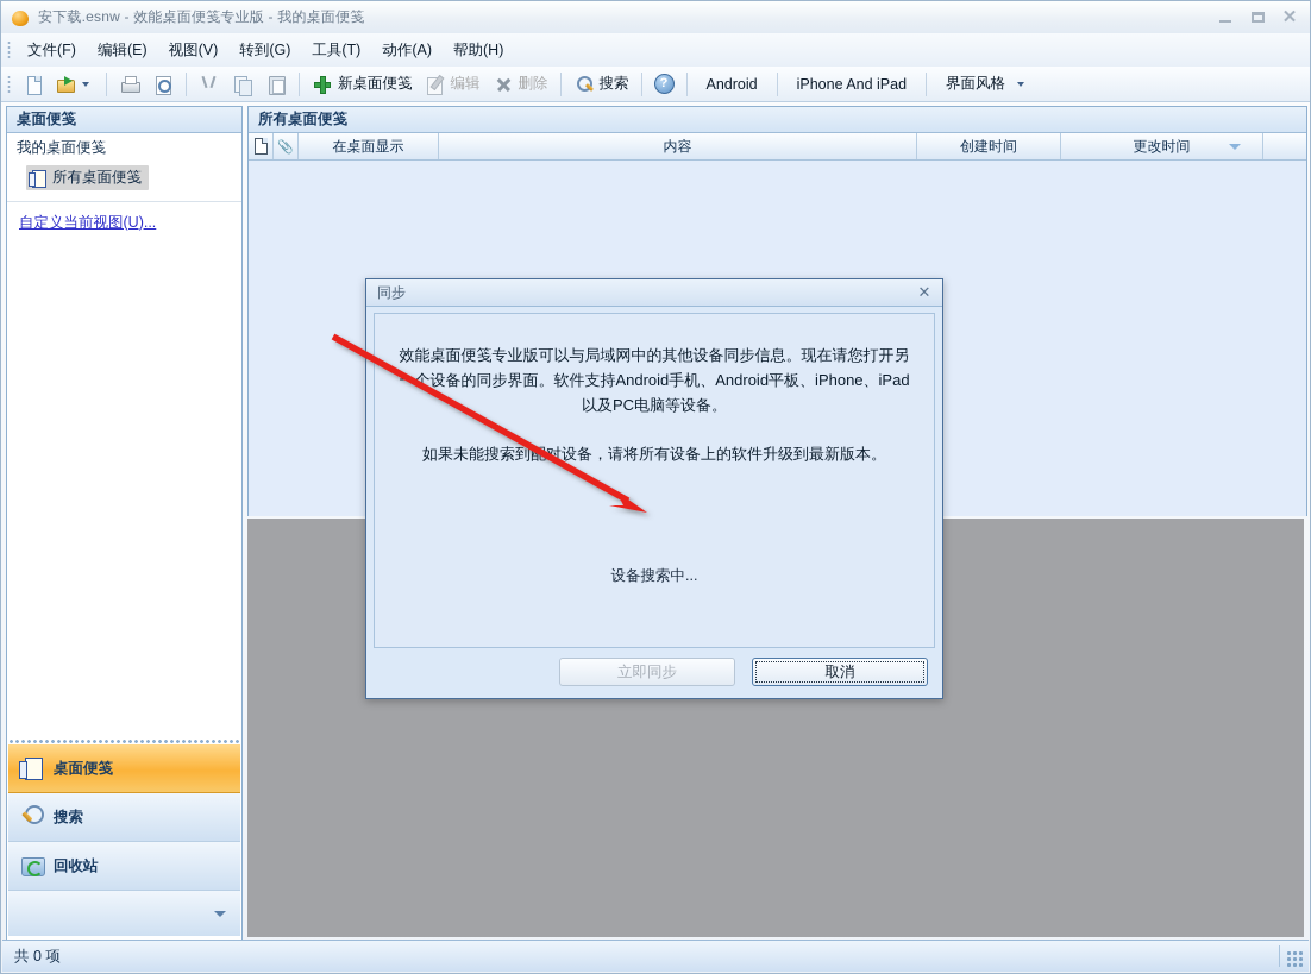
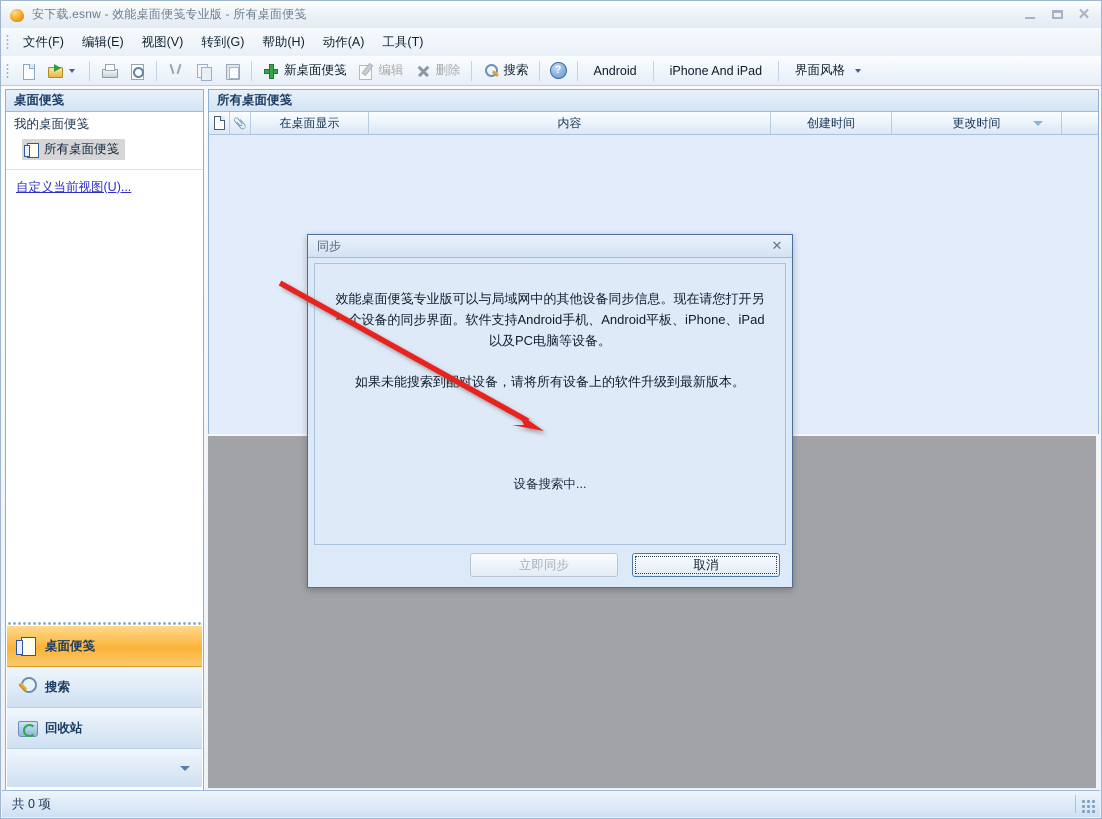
- 安下载.esnw - 效能桌面便笺专业版 - 我的桌面便笺
+ 安下载.esnw - 效能桌面便笺专业版 - 所有桌面便笺
  ✕
  文件(F)
  编辑(E)
  视图(V)
  转到(G)
- 工具(T)
+ 帮助(H)
  动作(A)
- 帮助(H)
+ 工具(T)
  新桌面便笺
  编辑
  删除
  搜索
  ?
  Android
  iPhone And iPad
  界面风格
  桌面便笺
  我的桌面便笺
  所有桌面便笺
  自定义当前视图(U)...
  桌面便笺
  搜索
  回收站
  所有桌面便笺
  📎
  在桌面显示
  内容
  创建时间
  更改时间
  共 0 项
  同步
  ✕
  效能桌面便笺专业版可以与局域网中的其他设备同步信息。现在请您打开另个设备的同步界面。软件支持Android手机、Android平板、iPhone、iPad以及PC电脑等设备。
  如果未能搜索到对设备，请将所有设备上的软件升级到最新版本。
  设备搜索中...
  立即同步
  取消
